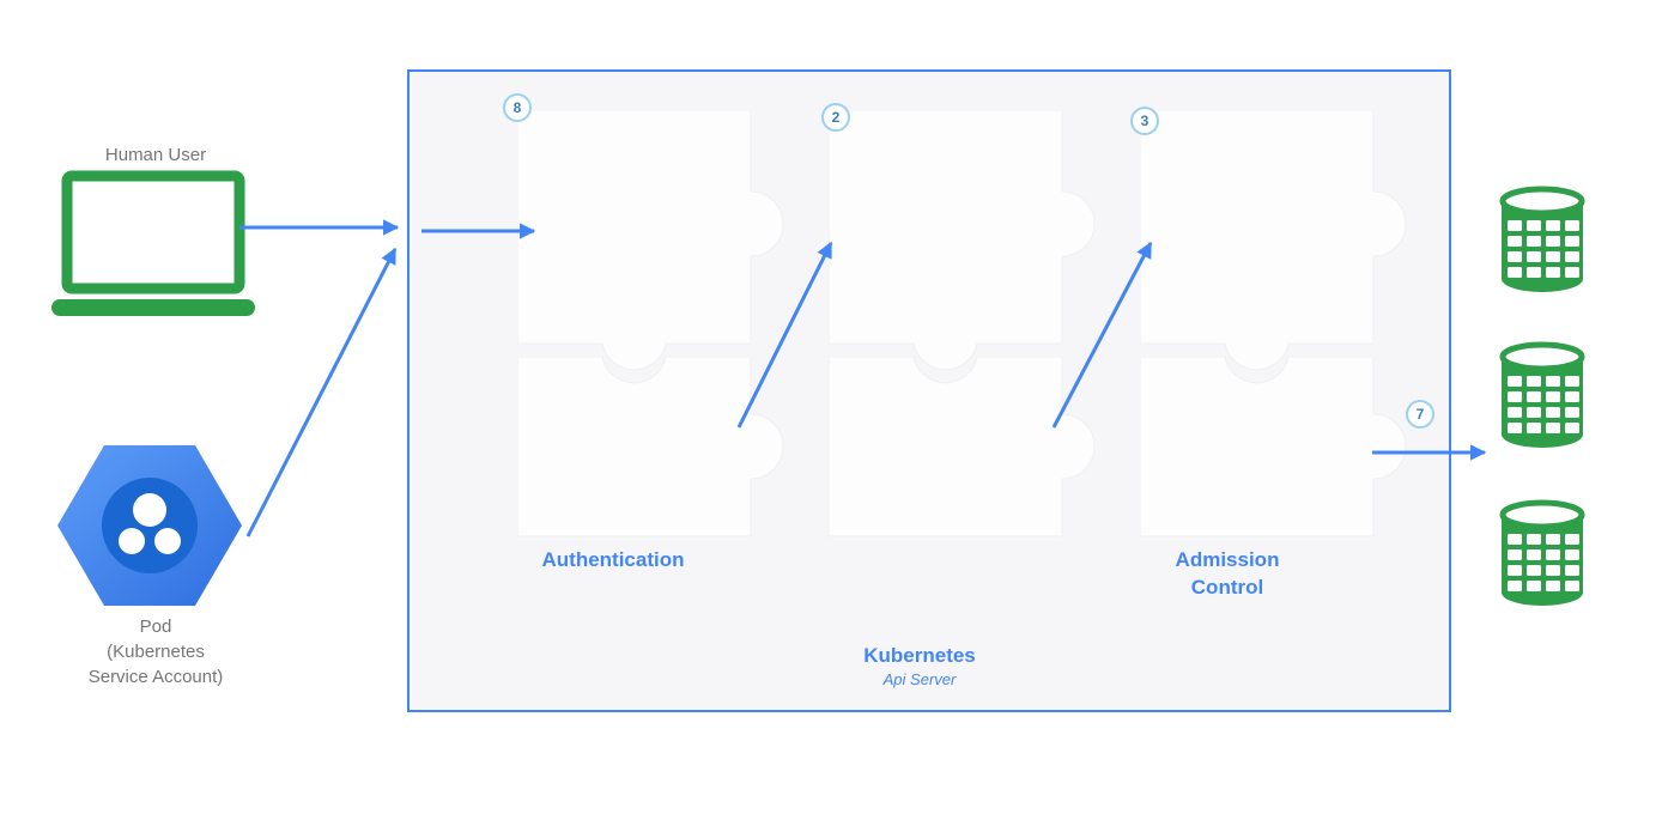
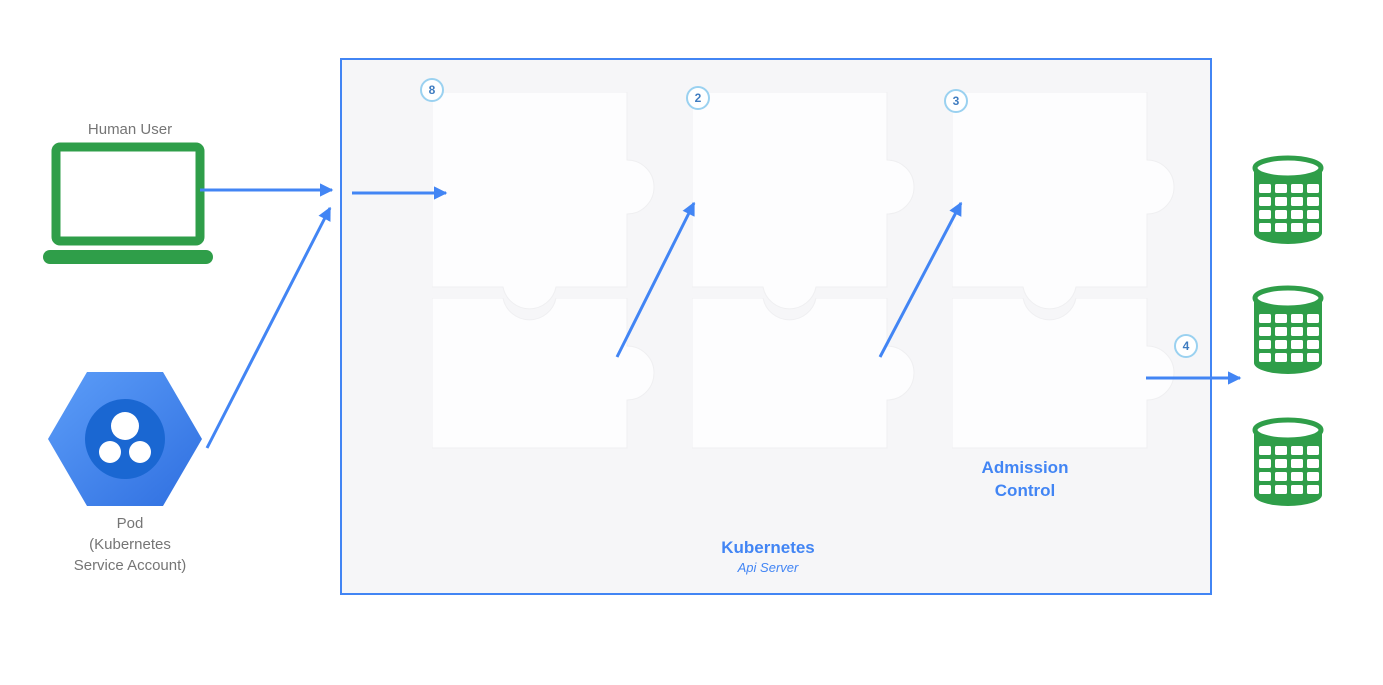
  Human User
  Pod
  (Kubernetes
  Service Account)
  8
  2
  3
- 7
+ 4
- Authentication
  Admission
  Control
  Kubernetes
  Api Server
